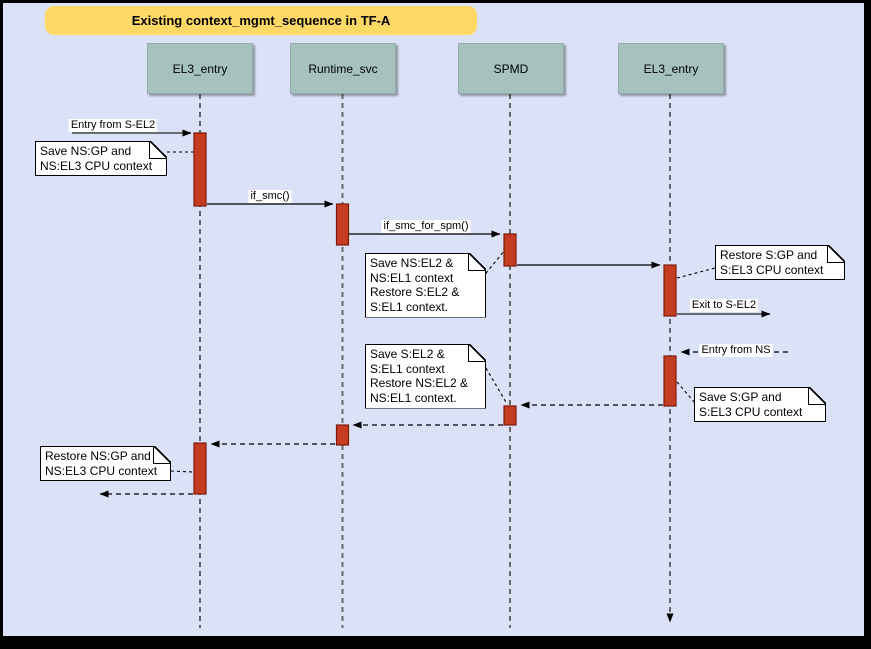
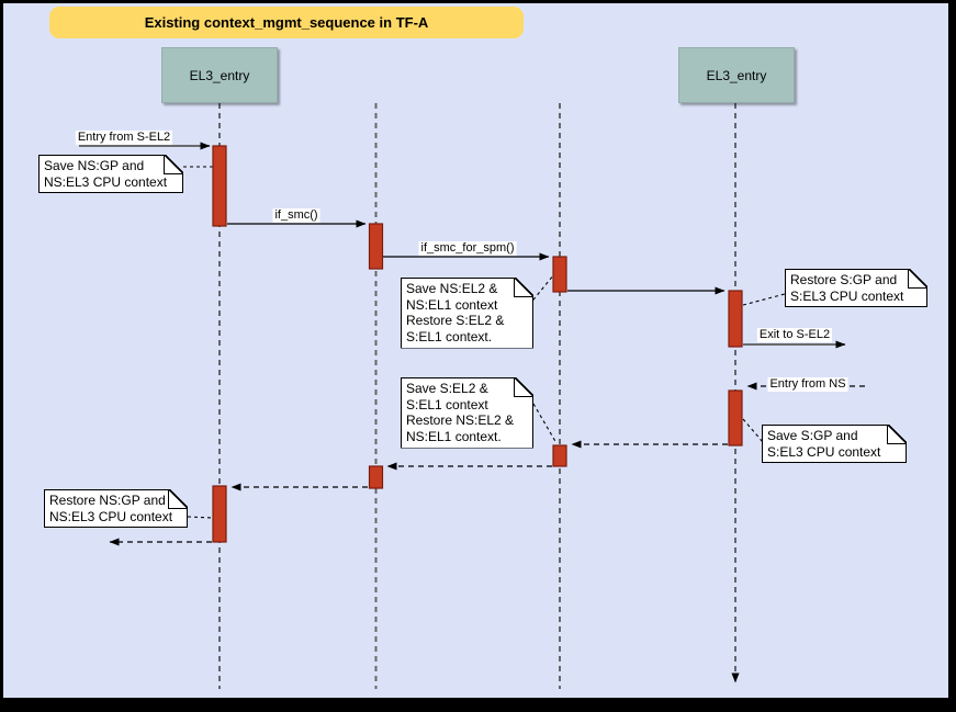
  Existing context_mgmt_sequence in TF-A
  EL3_entry
- Runtime_svc
- SPMD
  EL3_entry
  Entry from S-EL2
  if_smc()
  if_smc_for_spm()
  Exit to S-EL2
  Entry from NS
  Save NS:GP and
  NS:EL3 CPU context
  Save NS:EL2 &
  NS:EL1 context
  Restore S:EL2 &
  S:EL1 context.
  Restore S:GP and
  S:EL3 CPU context
  Save S:EL2 &
  S:EL1 context
  Restore NS:EL2 &
  NS:EL1 context.
  Save S:GP and
  S:EL3 CPU context
  Restore NS:GP and
  NS:EL3 CPU context
